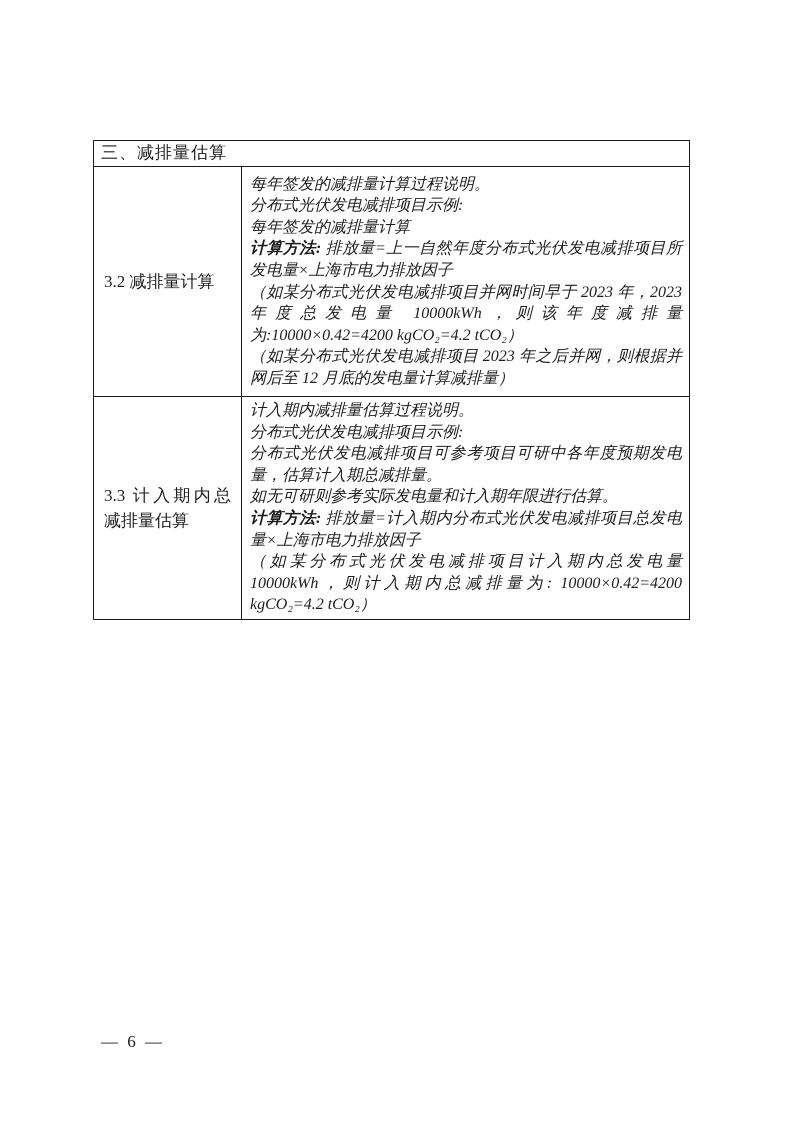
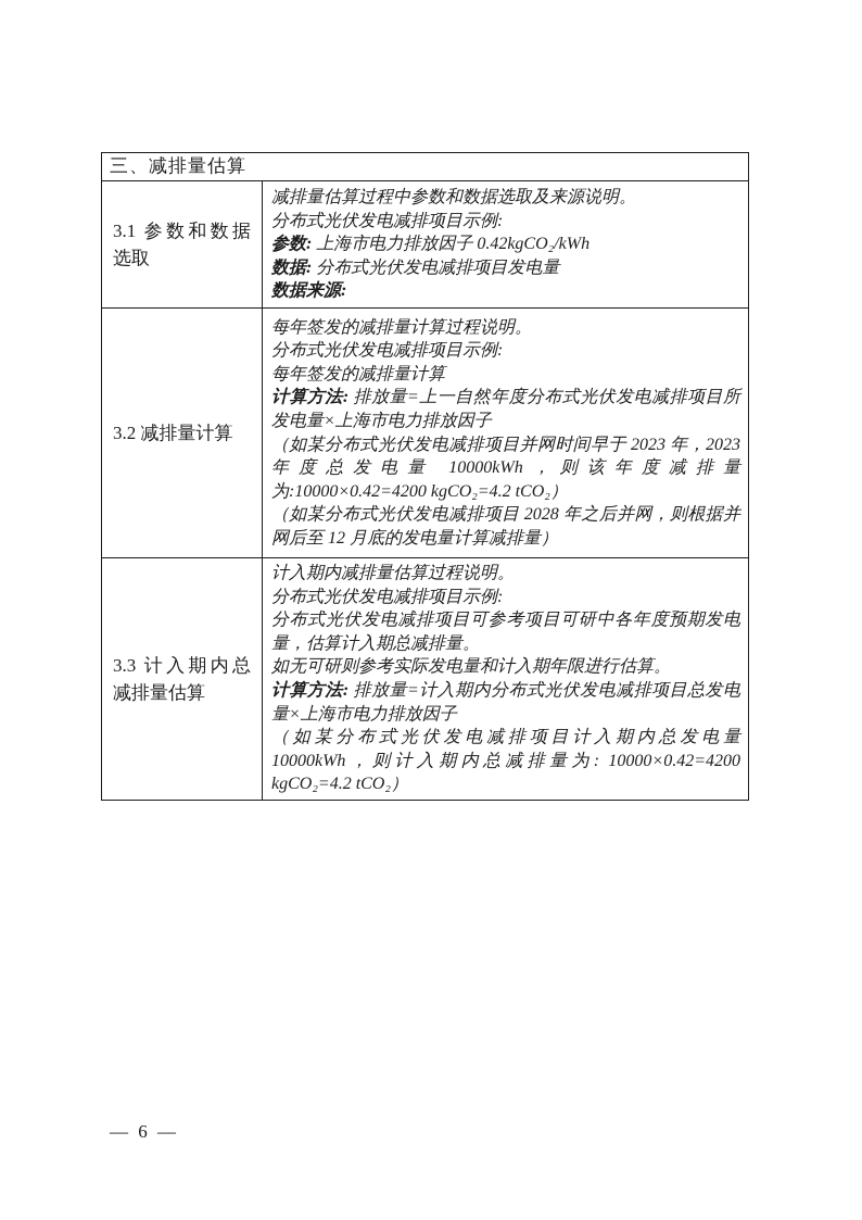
  三、减排量估算
+ 3.1 参数和数据选取	减排量估算过程中参数和数据选取及来源说明。分布式光伏发电减排项目示例:参数: 上海市电力排放因子 0.42kgCO₂/kWh数据: 分布式光伏发电减排项目发电量数据来源:
- 3.2 减排量计算	每年签发的减排量计算过程说明。分布式光伏发电减排项目示例:每年签发的减排量计算计算方法: 排放量=上一自然年度分布式光伏发电减排项目所发电量×上海市电力排放因子（如某分布式光伏发电减排项目并网时间早于 2023 年，2023 年度总发电量 10000kWh，则该年度减排量为:10000×0.42=4200 kgCO₂=4.2 tCO₂）（如某分布式光伏发电减排项目 2023 年之后并网，则根据并网后至 12 月底的发电量计算减排量）
+ 3.2 减排量计算	每年签发的减排量计算过程说明。分布式光伏发电减排项目示例:每年签发的减排量计算计算方法: 排放量=上一自然年度分布式光伏发电减排项目所发电量×上海市电力排放因子（如某分布式光伏发电减排项目并网时间早于 2023 年，2023 年度总发电量 10000kWh，则该年度减排量为:10000×0.42=4200 kgCO₂=4.2 tCO₂）（如某分布式光伏发电减排项目 2028 年之后并网，则根据并网后至 12 月底的发电量计算减排量）
  3.3 计入期内总减排量估算	计入期内减排量估算过程说明。分布式光伏发电减排项目示例:分布式光伏发电减排项目可参考项目可研中各年度预期发电量，估算计入期总减排量。如无可研则参考实际发电量和计入期年限进行估算。计算方法: 排放量=计入期内分布式光伏发电减排项目总发电量×上海市电力排放因子（如某分布式光伏发电减排项目计入期内总发电量 10000kWh，则计入期内总减排量为: 10000×0.42=4200 kgCO₂=4.2 tCO₂）
  — 6 —
